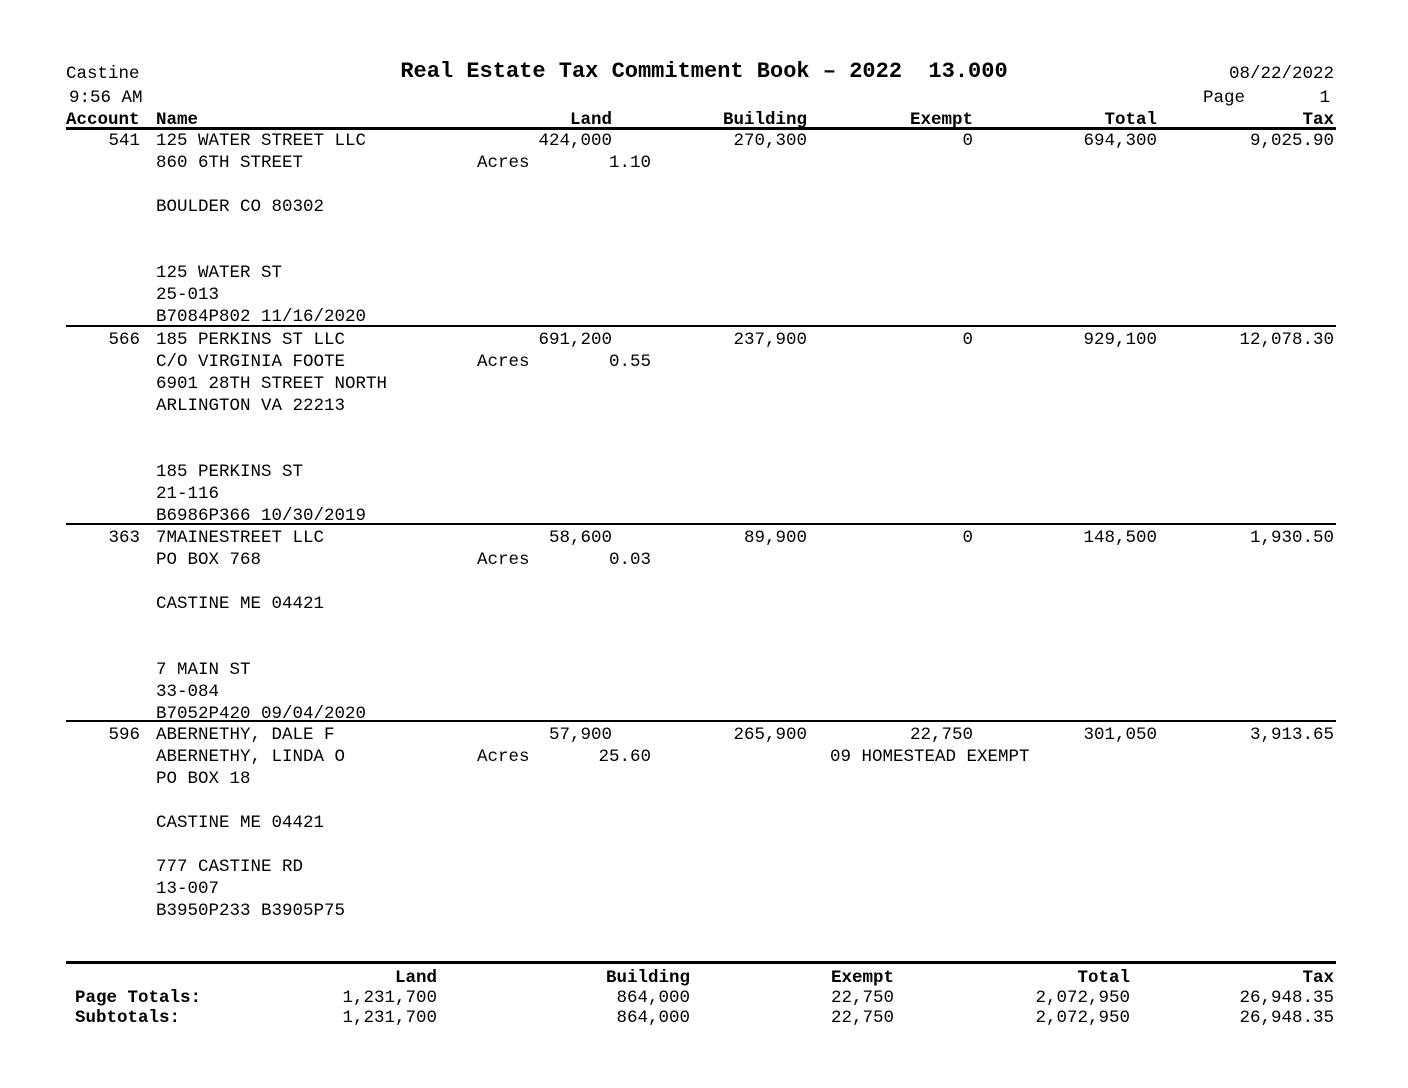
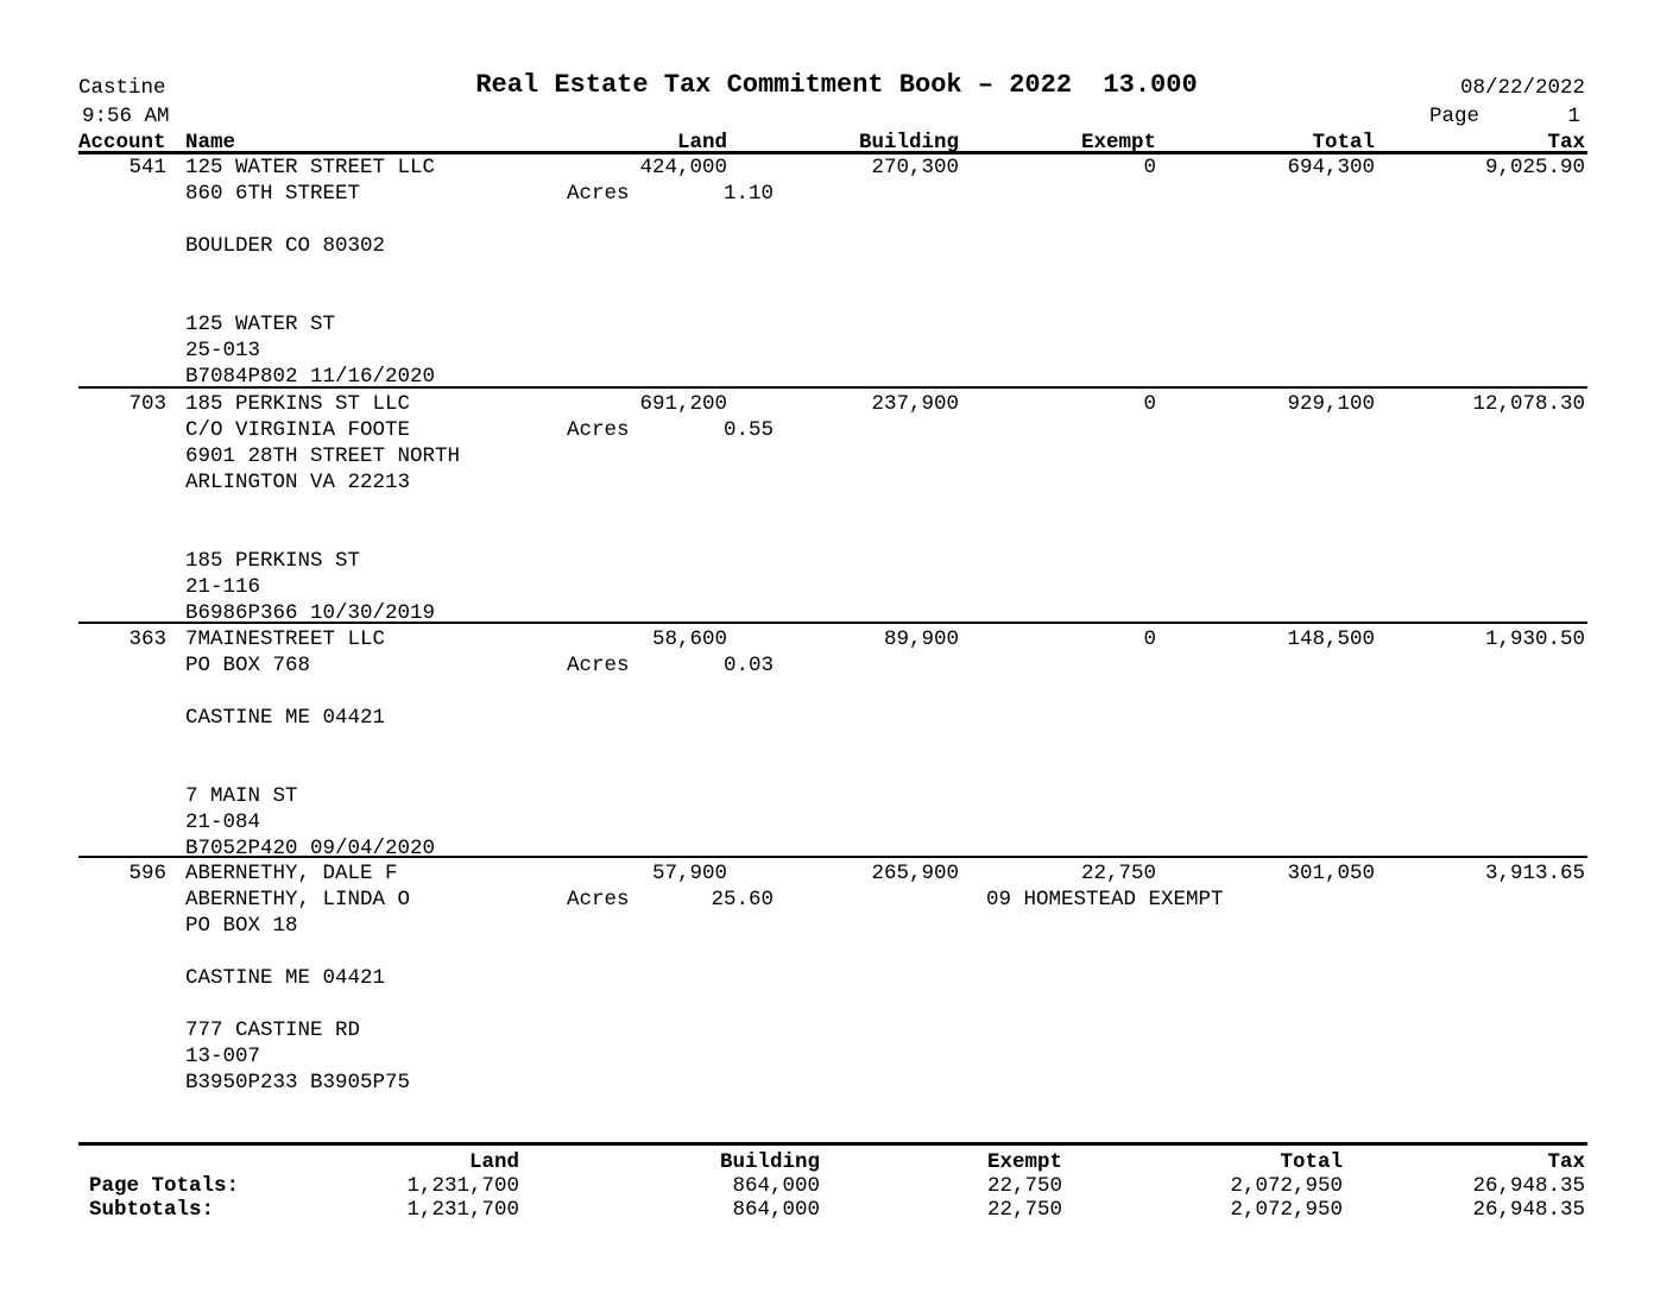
  Castine
  9:56 AM
  Real Estate Tax Commitment Book – 2022 13.000
  08/22/2022
  Page
  1
  Account
  Name
  Land
  Building
  Exempt
  Total
  Tax
  541
  125 WATER STREET LLC
  424,000
  270,300
  0
  694,300
  9,025.90
  860 6TH STREET
  Acres
  1.10
  BOULDER CO 80302
  125 WATER ST
  25-013
  B7084P802 11/16/2020
- 566
+ 703
  185 PERKINS ST LLC
  691,200
  237,900
  0
  929,100
  12,078.30
  C/O VIRGINIA FOOTE
  Acres
  0.55
  6901 28TH STREET NORTH
  ARLINGTON VA 22213
  185 PERKINS ST
  21-116
  B6986P366 10/30/2019
  363
  7MAINESTREET LLC
  58,600
  89,900
  0
  148,500
  1,930.50
  PO BOX 768
  Acres
  0.03
  CASTINE ME 04421
  7 MAIN ST
- 33-084
+ 21-084
  B7052P420 09/04/2020
  596
  ABERNETHY, DALE F
  57,900
  265,900
  22,750
  301,050
  3,913.65
  ABERNETHY, LINDA O
  Acres
  25.60
  09 HOMESTEAD EXEMPT
  PO BOX 18
  CASTINE ME 04421
  777 CASTINE RD
  13-007
  B3950P233 B3905P75
  Land
  Building
  Exempt
  Total
  Tax
  Page Totals:
  1,231,700
  864,000
  22,750
  2,072,950
  26,948.35
  Subtotals:
  1,231,700
  864,000
  22,750
  2,072,950
  26,948.35
